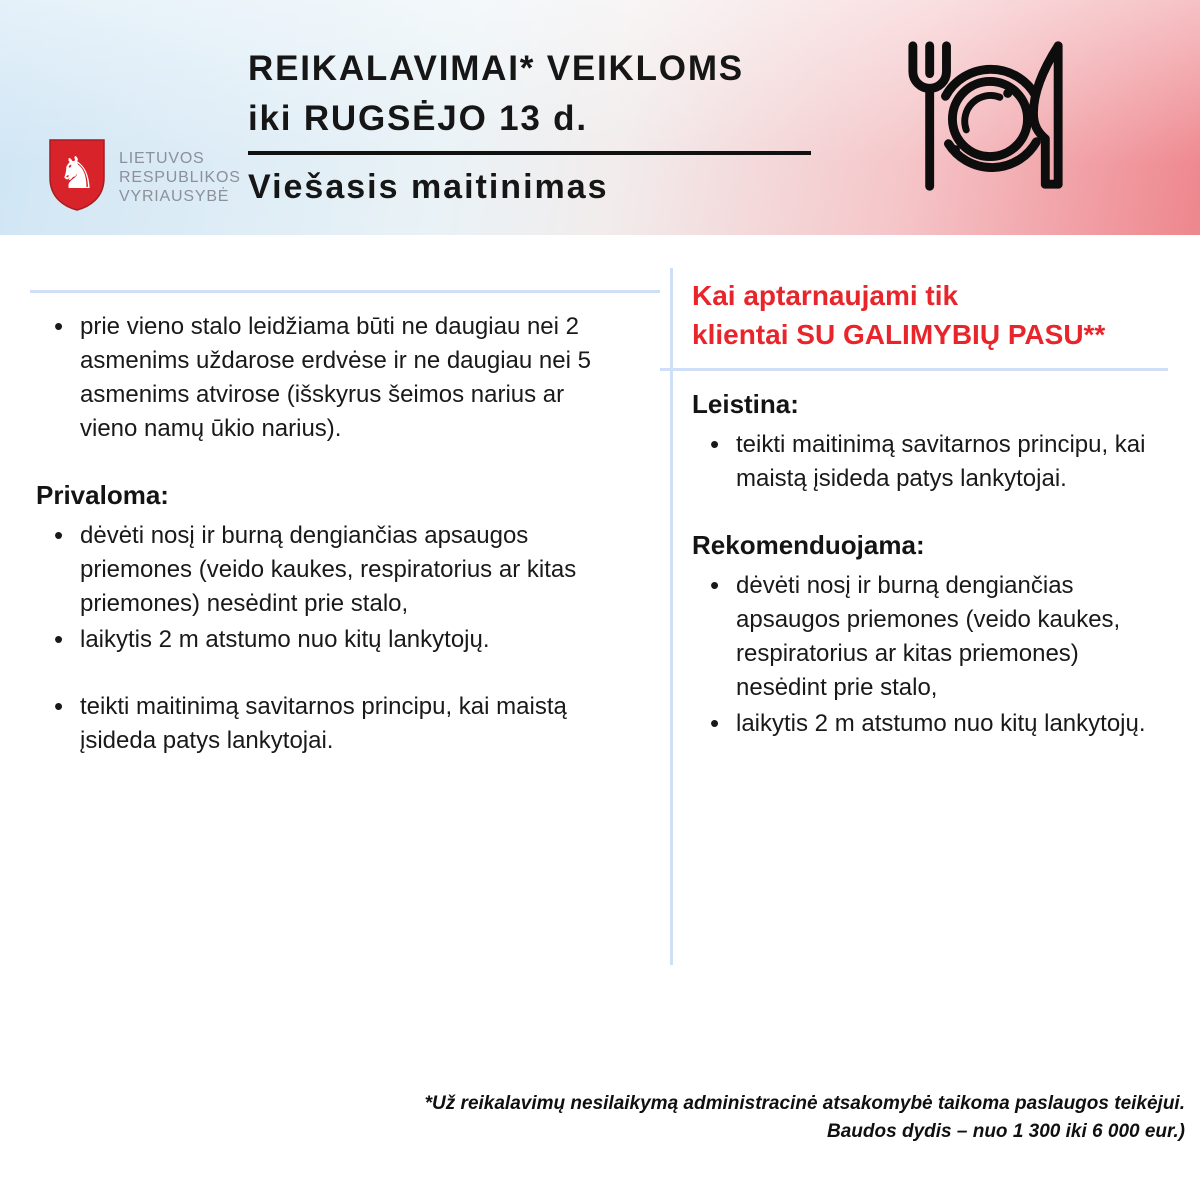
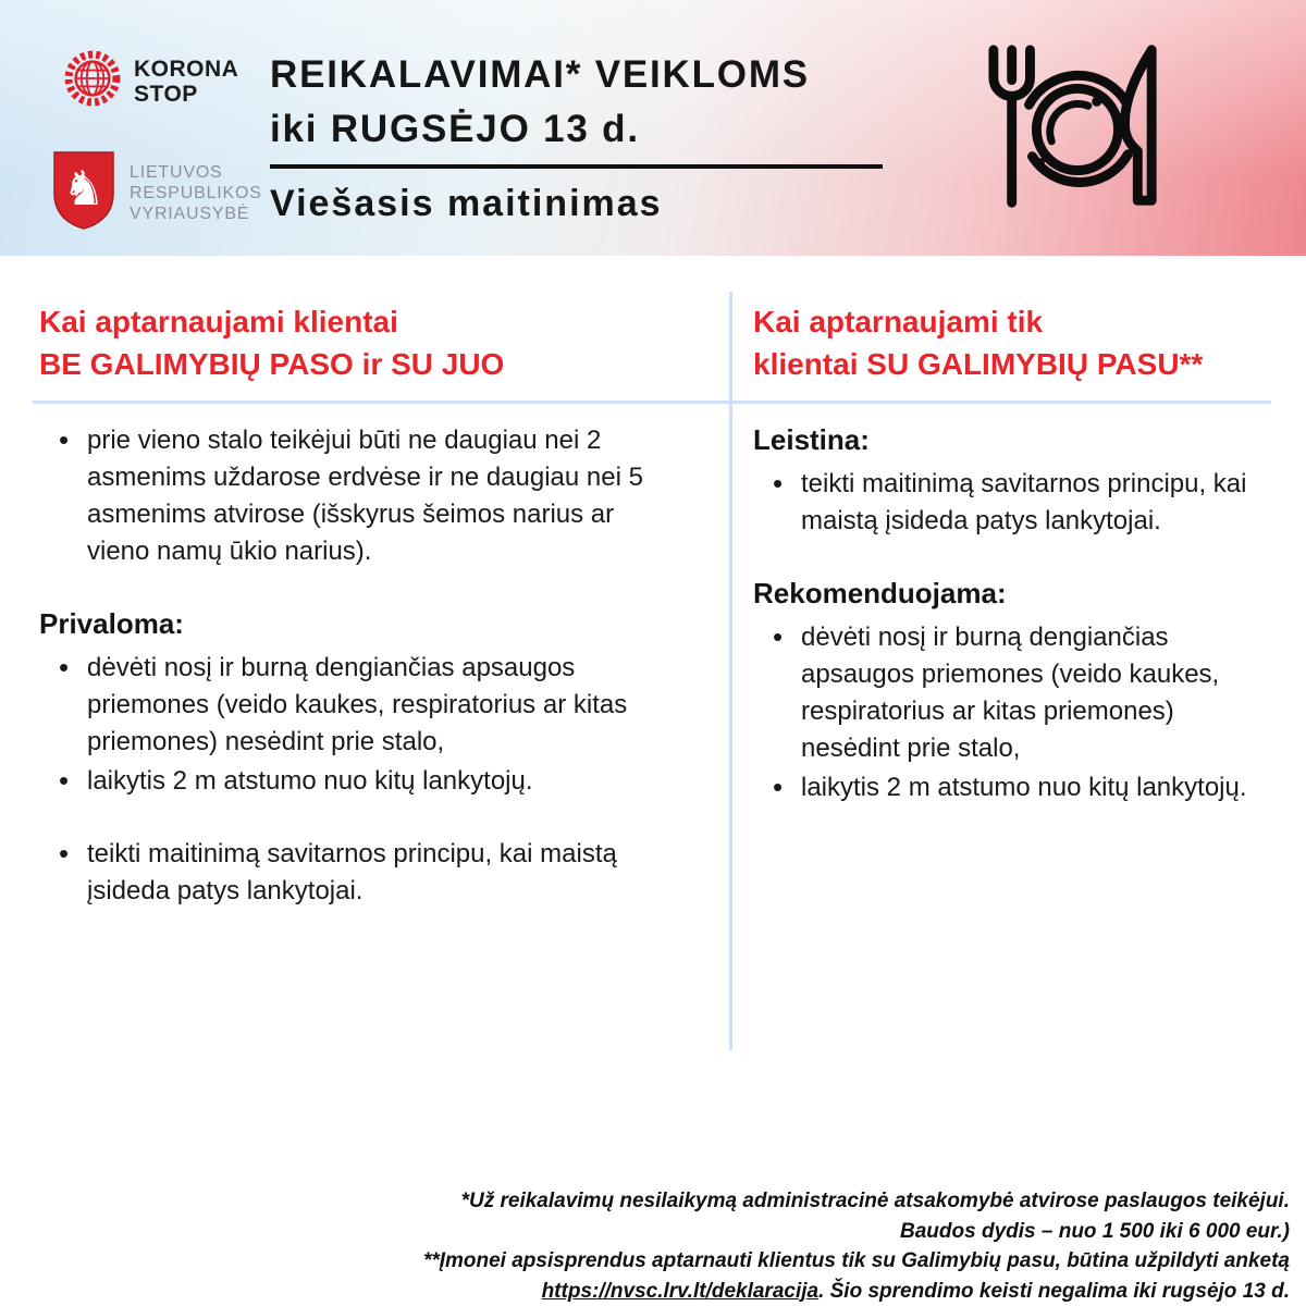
+ KORONA
+ STOP
  ♞
  LIETUVOS
  RESPUBLIKOS
  VYRIAUSYBĖ
  REIKALAVIMAI* VEIKLOMS
  iki RUGSĖJO 13 d.
  Viešasis maitinimas
+ Kai aptarnaujami klientai
+ BE GALIMYBIŲ PASO ir SU JUO
- prie vieno stalo leidžiama būti ne daugiau nei 2 asmenims uždarose erdvėse ir ne daugiau nei 5 asmenims atvirose (išskyrus šeimos narius ar vieno namų ūkio narius).
+ prie vieno stalo teikėjui būti ne daugiau nei 2 asmenims uždarose erdvėse ir ne daugiau nei 5 asmenims atvirose (išskyrus šeimos narius ar vieno namų ūkio narius).
  Privaloma:
  dėvėti nosį ir burną dengiančias apsaugos priemones (veido kaukes, respiratorius ar kitas priemones) nesėdint prie stalo,
  laikytis 2 m atstumo nuo kitų lankytojų.
  teikti maitinimą savitarnos principu, kai maistą įsideda patys lankytojai.
  Kai aptarnaujami tik
  klientai SU GALIMYBIŲ PASU**
  Leistina:
  teikti maitinimą savitarnos principu, kai maistą įsideda patys lankytojai.
  Rekomenduojama:
  dėvėti nosį ir burną dengiančias apsaugos priemones (veido kaukes, respiratorius ar kitas priemones) nesėdint prie stalo,
  laikytis 2 m atstumo nuo kitų lankytojų.
- *Už reikalavimų nesilaikymą administracinė atsakomybė taikoma paslaugos teikėjui.
+ *Už reikalavimų nesilaikymą administracinė atsakomybė atvirose paslaugos teikėjui.
- Baudos dydis – nuo 1 300 iki 6 000 eur.)
+ Baudos dydis – nuo 1 500 iki 6 000 eur.)
+ **Įmonei apsisprendus aptarnauti klientus tik su Galimybių pasu, būtina užpildyti anketą
+ https://nvsc.lrv.lt/deklaracija. Šio sprendimo keisti negalima iki rugsėjo 13 d.
